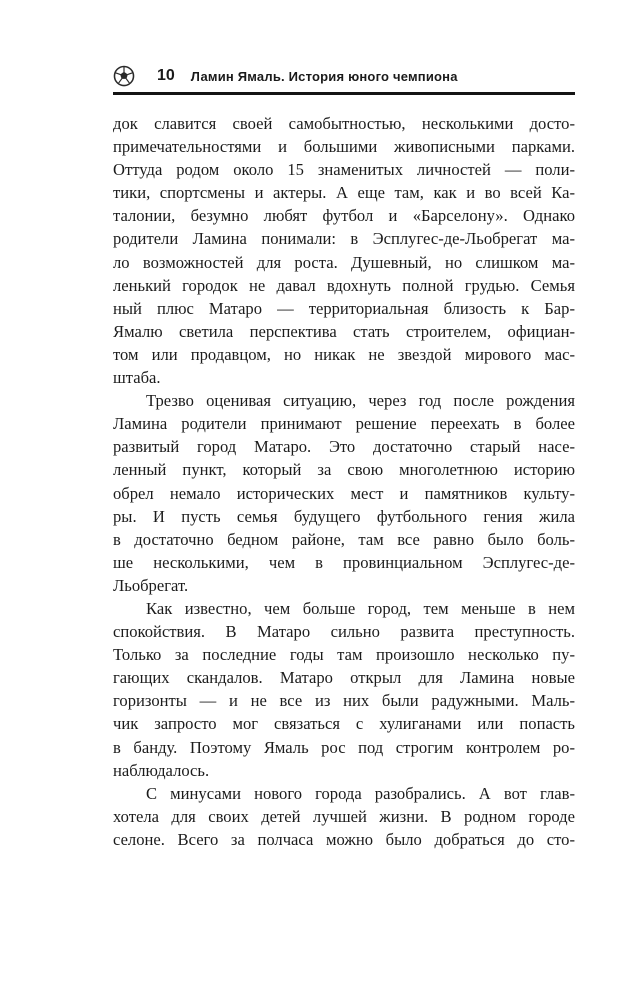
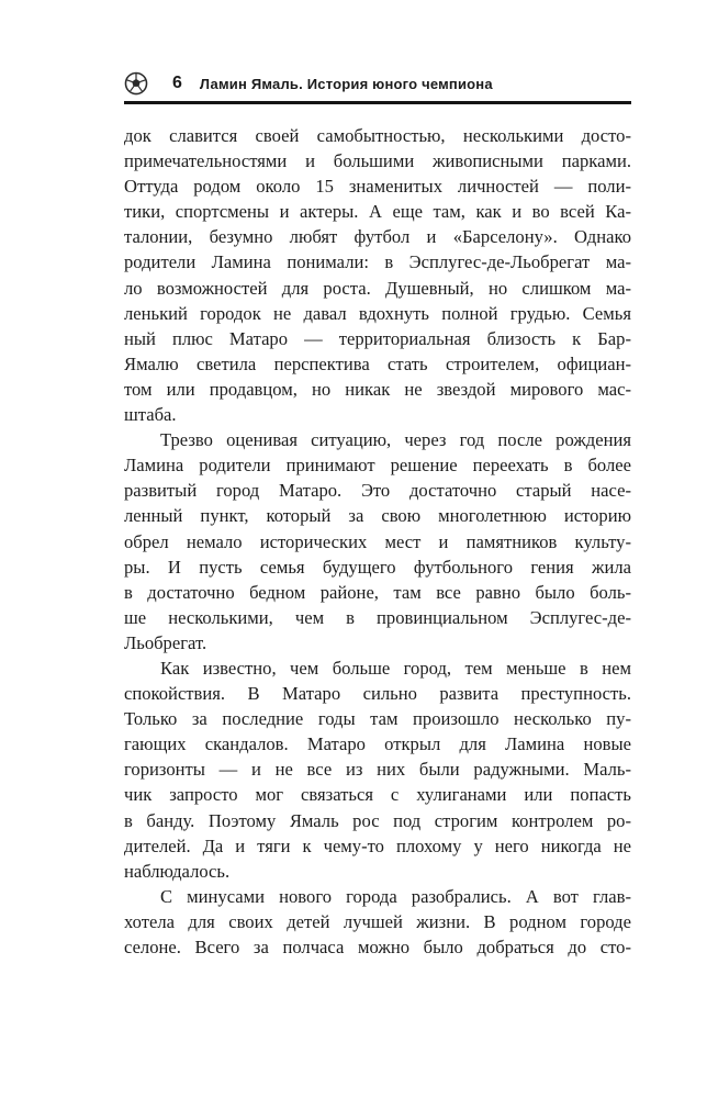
- 10
+ 6
  Ламин Ямаль. История юного чемпиона
  док славится своей самобытностью, несколькими досто-
  примечательностями и большими живописными парками.
  Оттуда родом около 15 знаменитых личностей — поли-
  тики, спортсмены и актеры. А еще там, как и во всей Ка-
  талонии, безумно любят футбол и «Барселону». Однако
  родители Ламина понимали: в Эсплугес-де-Льобрегат ма-
  ло возможностей для роста. Душевный, но слишком ма-
  ленький городок не давал вдохнуть полной грудью. Семья
  ный плюс Матаро — территориальная близость к Бар-
  Ямалю светила перспектива стать строителем, официан-
  том или продавцом, но никак не звездой мирового мас-
  штаба.
  Трезво оценивая ситуацию, через год после рождения
  Ламина родители принимают решение переехать в более
  развитый город Матаро. Это достаточно старый насе-
  ленный пункт, который за свою многолетнюю историю
  обрел немало исторических мест и памятников культу-
  ры. И пусть семья будущего футбольного гения жила
  в достаточно бедном районе, там все равно было боль-
  ше несколькими, чем в провинциальном Эсплугес-де-
  Льобрегат.
  Как известно, чем больше город, тем меньше в нем
  спокойствия. В Матаро сильно развита преступность.
  Только за последние годы там произошло несколько пу-
  гающих скандалов. Матаро открыл для Ламина новые
  горизонты — и не все из них были радужными. Маль-
  чик запросто мог связаться с хулиганами или попасть
  в банду. Поэтому Ямаль рос под строгим контролем ро-
+ дителей. Да и тяги к чему-то плохому у него никогда не
  наблюдалось.
  С минусами нового города разобрались. А вот глав-
  хотела для своих детей лучшей жизни. В родном городе
  селоне. Всего за полчаса можно было добраться до сто-
